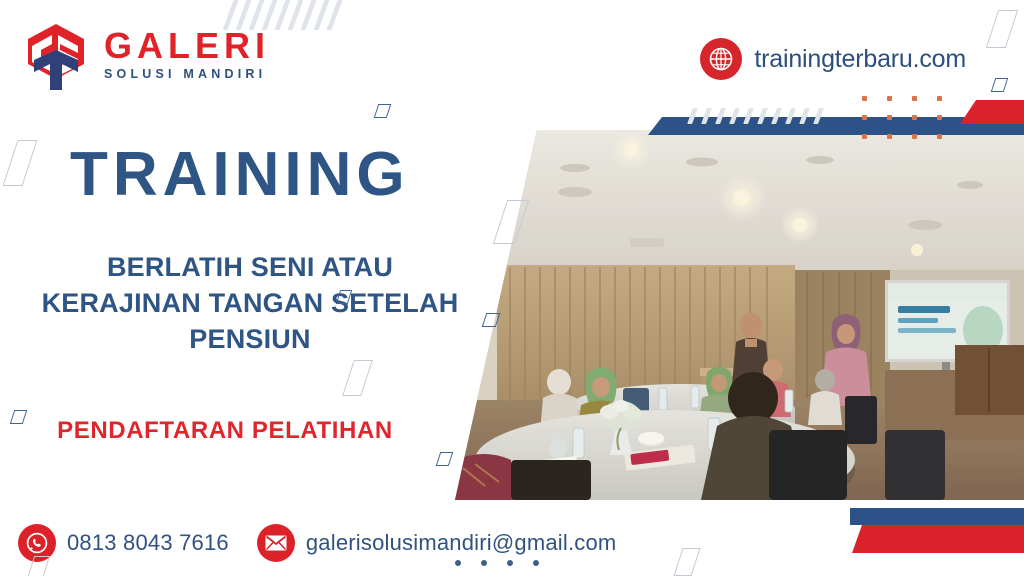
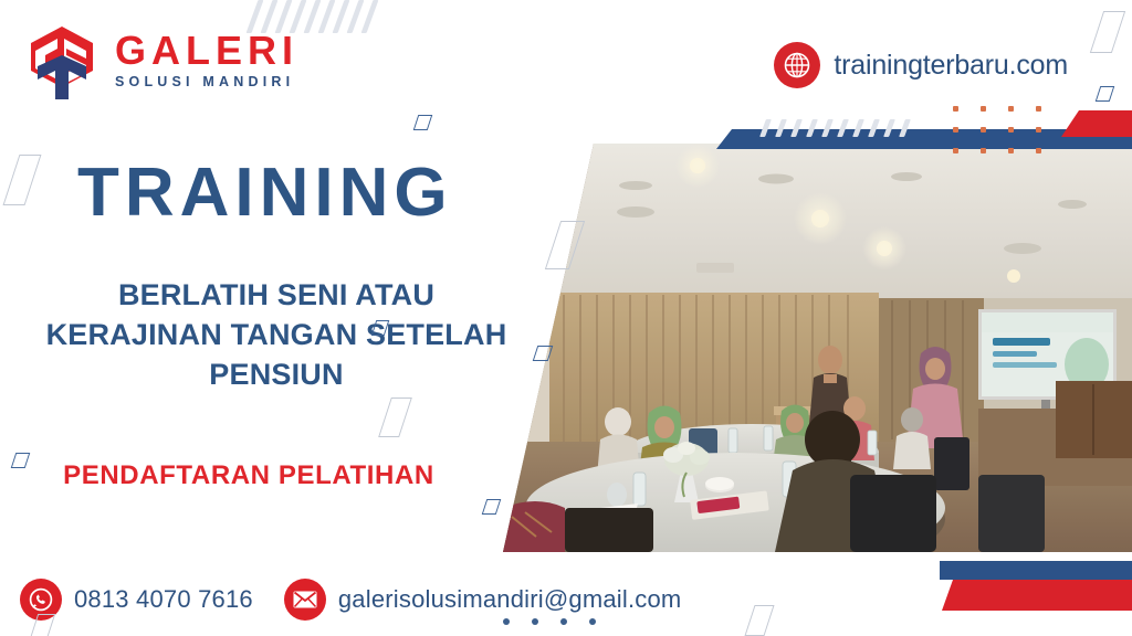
  GALERI
  SOLUSI MANDIRI
  trainingterbaru.com
  TRAINING
  BERLATIH SENI ATAU
  KERAJINAN TANGAN SETELAH
  PENSIUN
  PENDAFTARAN PELATIHAN
- 0813 8043 7616
+ 0813 4070 7616
  galerisolusimandiri@gmail.com
